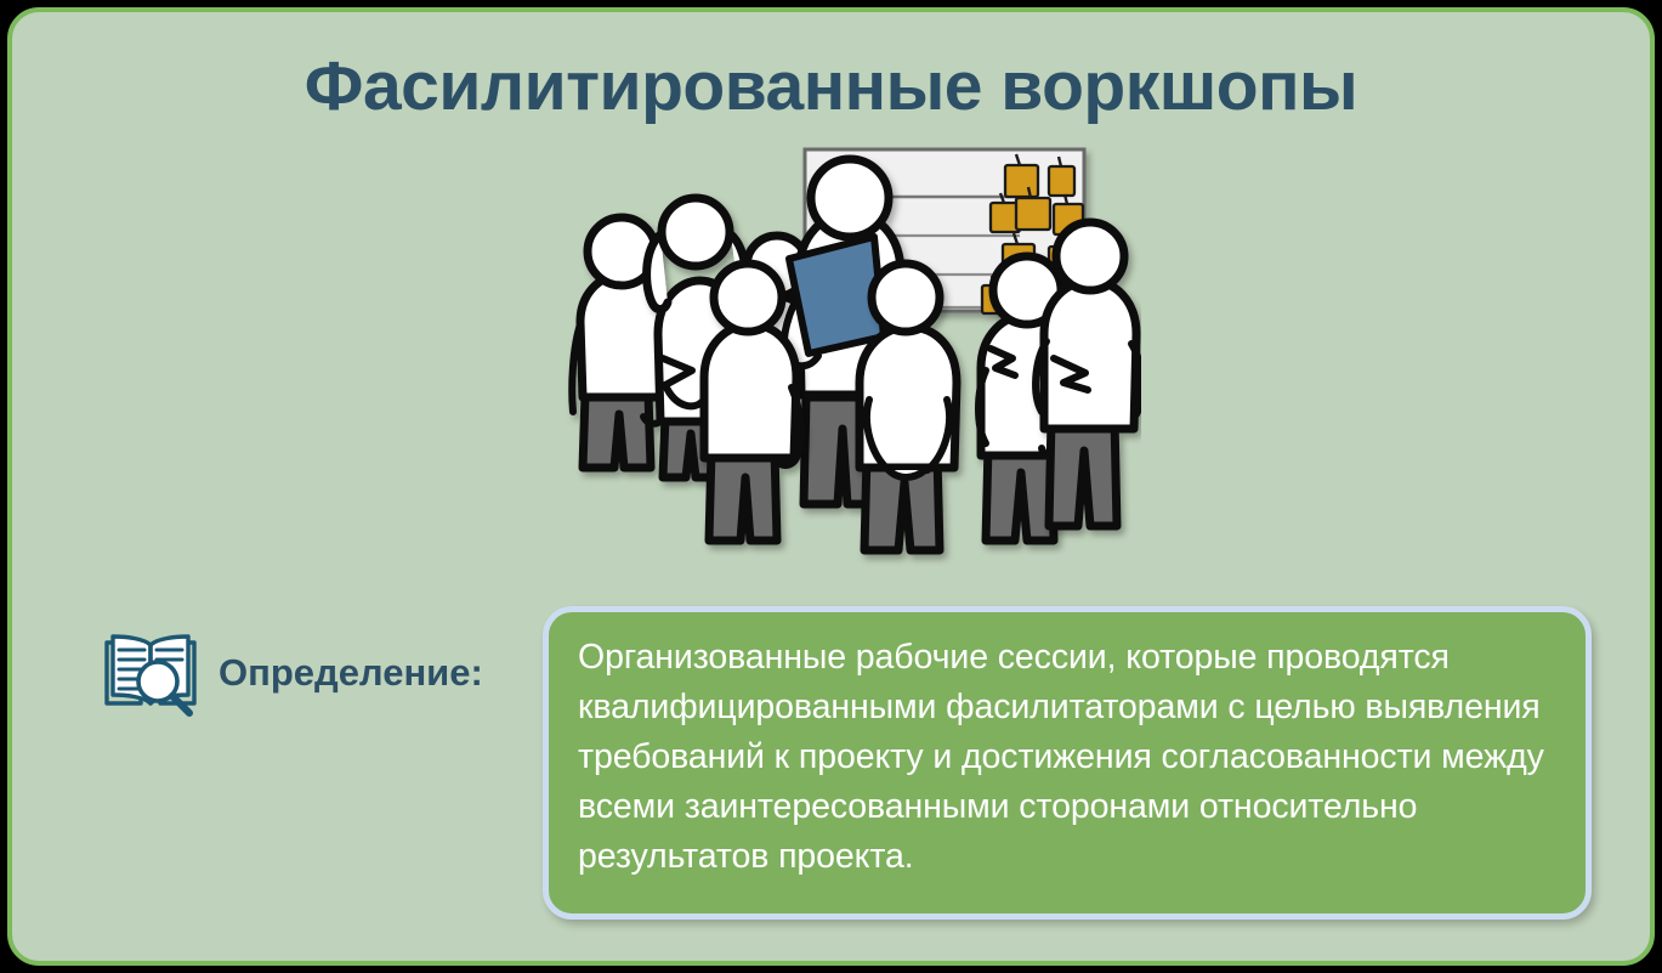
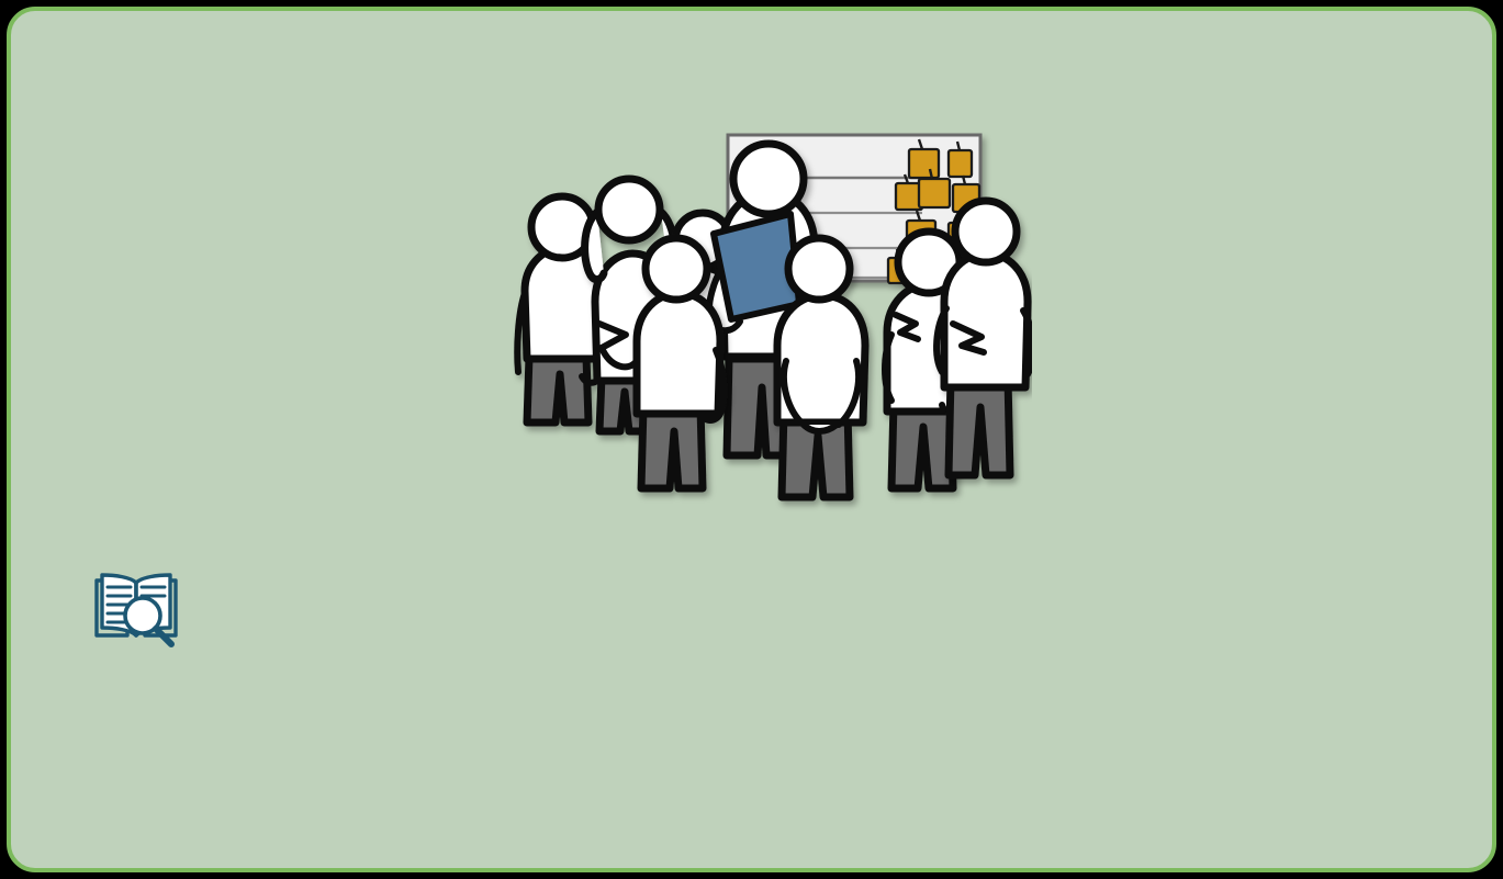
- Фасилитированные воркшопы
- Определение:
- Организованные рабочие сессии, которые проводятся квалифицированными фасилитаторами с целью выявления требований к проекту и достижения согласованности между всеми заинтересованными сторонами относительно результатов проекта.
